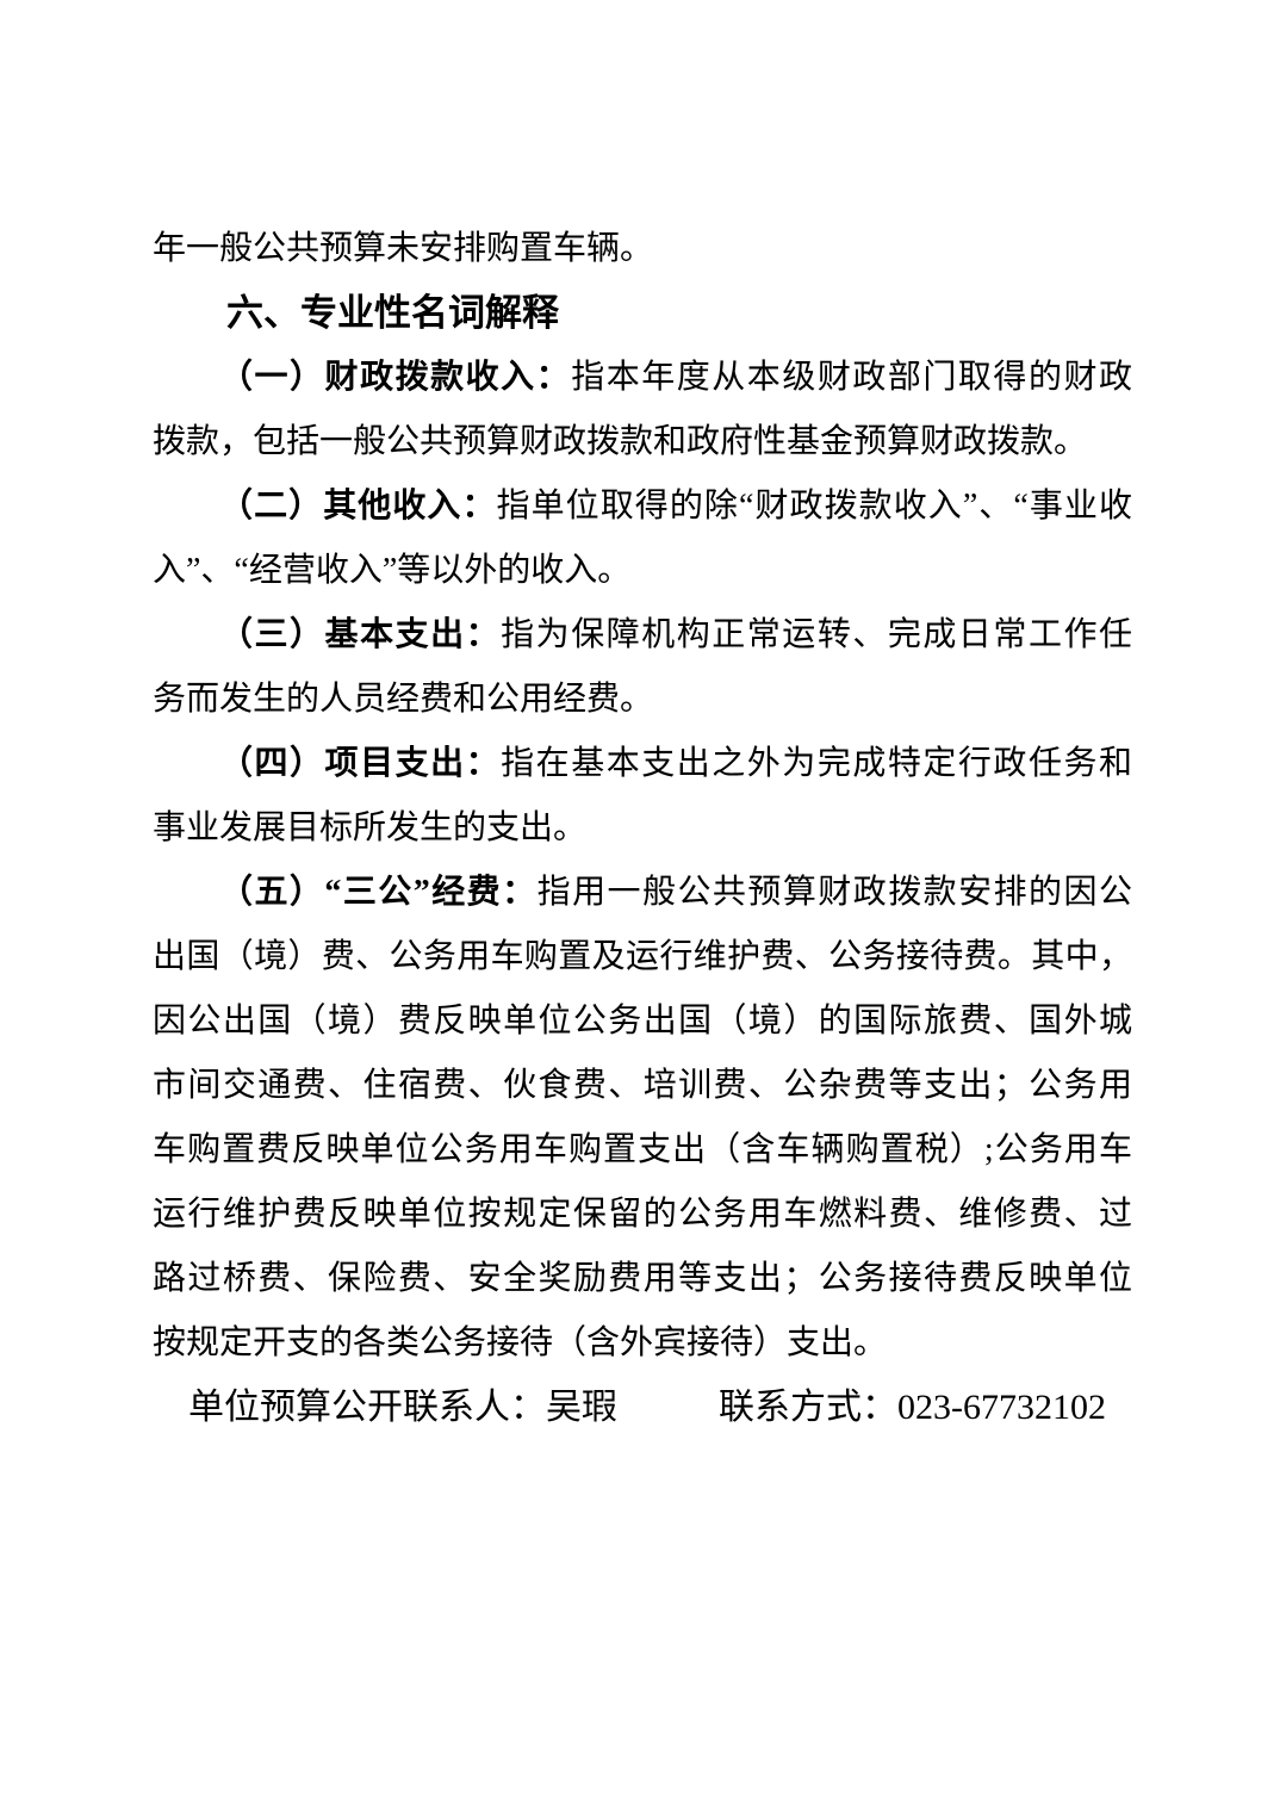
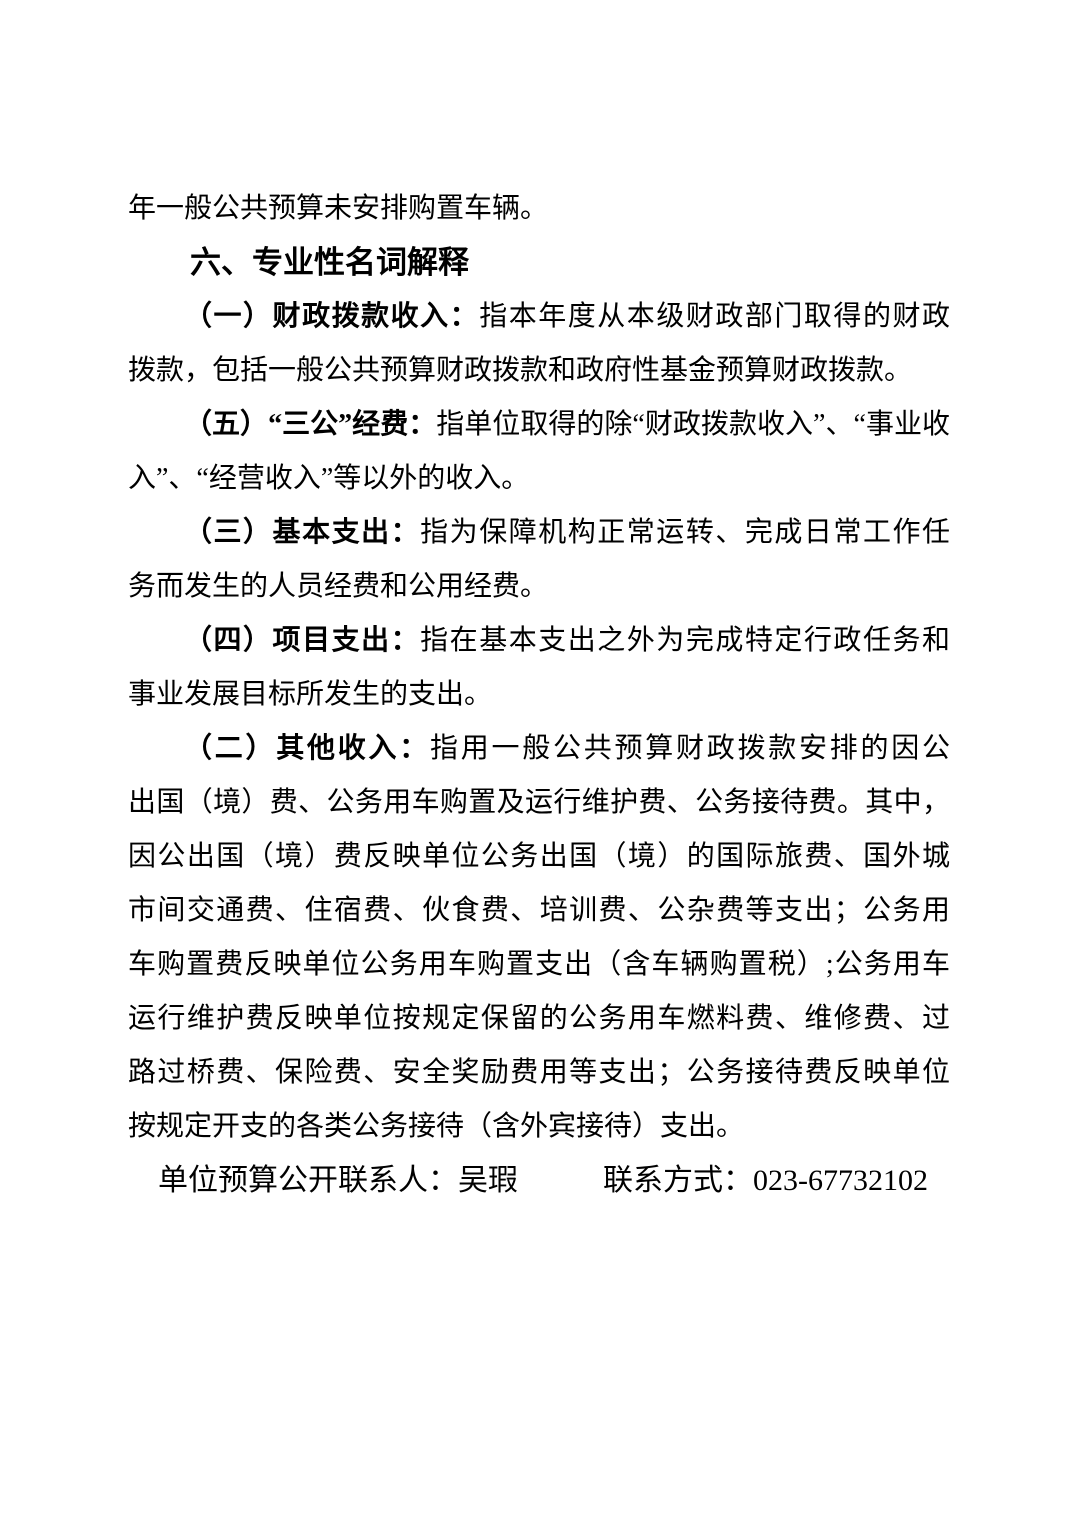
  年一般公共预算未安排购置车辆。
  六、专业性名词解释
  （一）财政拨款收入：指本年度从本级财政部门取得的财政
  拨款，包括一般公共预算财政拨款和政府性基金预算财政拨款。
- （二）其他收入：指单位取得的除“财政拨款收入”、“事业收
+ （五）“三公”经费：指单位取得的除“财政拨款收入”、“事业收
  入”、“经营收入”等以外的收入。
  （三）基本支出：指为保障机构正常运转、完成日常工作任
  务而发生的人员经费和公用经费。
  （四）项目支出：指在基本支出之外为完成特定行政任务和
  事业发展目标所发生的支出。
- （五）“三公”经费：指用一般公共预算财政拨款安排的因公
+ （二）其他收入：指用一般公共预算财政拨款安排的因公
  出国（境）费、公务用车购置及运行维护费、公务接待费。其中，
  因公出国（境）费反映单位公务出国（境）的国际旅费、国外城
  市间交通费、住宿费、伙食费、培训费、公杂费等支出；公务用
  车购置费反映单位公务用车购置支出（含车辆购置税）;公务用车
  运行维护费反映单位按规定保留的公务用车燃料费、维修费、过
  路过桥费、保险费、安全奖励费用等支出；公务接待费反映单位
  按规定开支的各类公务接待（含外宾接待）支出。
  单位预算公开联系人：吴瑕 联系方式：023-67732102
